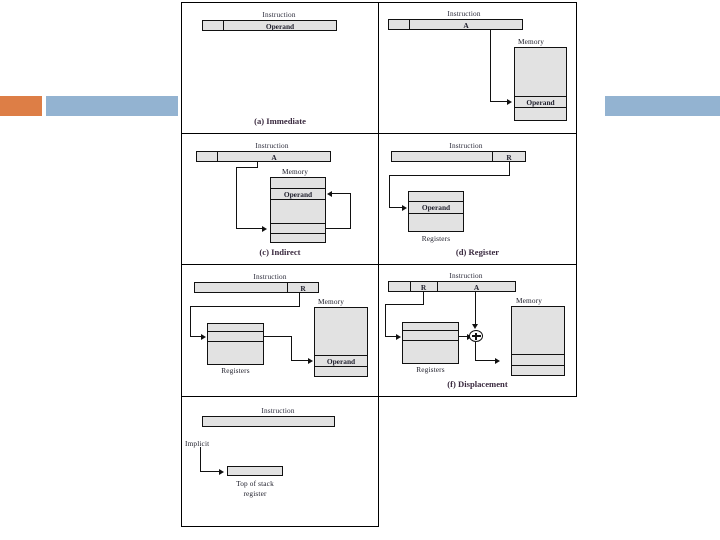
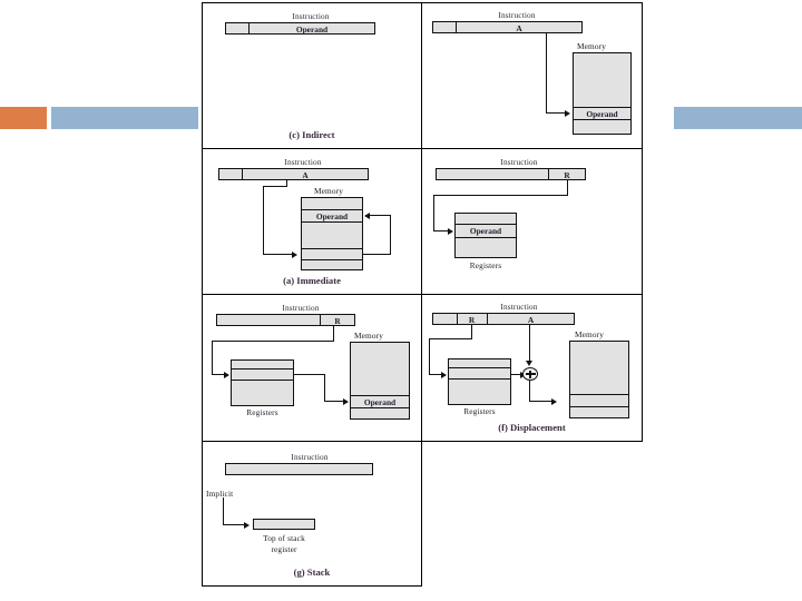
  Instruction
  Operand
- (a) Immediate
+ (c) Indirect
  Instruction
  A
  Memory
  Operand
  Instruction
  A
  Memory
  Operand
- (c) Indirect
+ (a) Immediate
  Instruction
  R
  Operand
  Registers
- (d) Register
  Instruction
  R
  Registers
  Memory
  Operand
  Instruction
  R
  A
  Registers
  Memory
  (f) Displacement
  Instruction
  Implicit
  Top of stack
  register
+ (g) Stack
